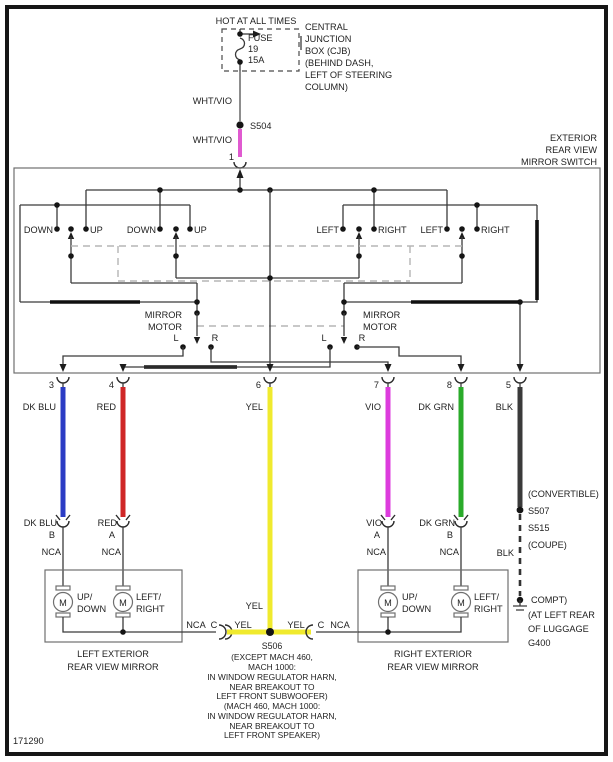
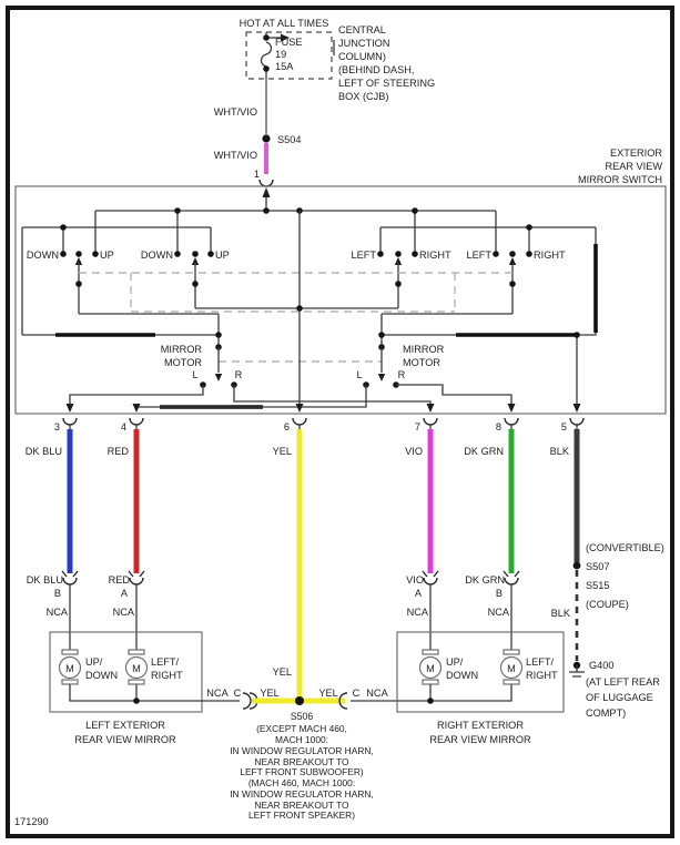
  HOT AT ALL TIMES
  FUSE
  19
  15A
  CENTRAL
  JUNCTION
- BOX (CJB)
+ COLUMN)
  (BEHIND DASH,
  LEFT OF STEERING
- COLUMN)
+ BOX (CJB)
  WHT/VIO
  S504
  WHT/VIO
  1
  EXTERIOR
  REAR VIEW
  MIRROR SWITCH
  DOWN
  UP
  DOWN
  UP
  LEFT
  RIGHT
  LEFT
  RIGHT
  MIRROR
  MOTOR
  MIRROR
  MOTOR
  L
  R
  L
  R
  3
  4
  6
  7
  8
  5
  DK BLU
  RED
  YEL
  VIO
  DK GRN
  BLK
  DK BLU
  RED
  VIO
  DK GRN
  B
  A
  A
  B
  NCA
  NCA
  NCA
  NCA
  M
  M
  UP/
  DOWN
  LEFT/
  RIGHT
  LEFT EXTERIOR
  REAR VIEW MIRROR
  NCA
  C
  YEL
  YEL
  YEL
  C
  NCA
  S506
  (EXCEPT MACH 460,
  MACH 1000:
  IN WINDOW REGULATOR HARN,
  NEAR BREAKOUT TO
  LEFT FRONT SUBWOOFER)
  (MACH 460, MACH 1000:
  IN WINDOW REGULATOR HARN,
  NEAR BREAKOUT TO
  LEFT FRONT SPEAKER)
  M
  M
  UP/
  DOWN
  LEFT/
  RIGHT
  RIGHT EXTERIOR
  REAR VIEW MIRROR
  (CONVERTIBLE)
  S507
  S515
  (COUPE)
  BLK
- COMPT)
+ G400
  (AT LEFT REAR
  OF LUGGAGE
- G400
+ COMPT)
  171290
